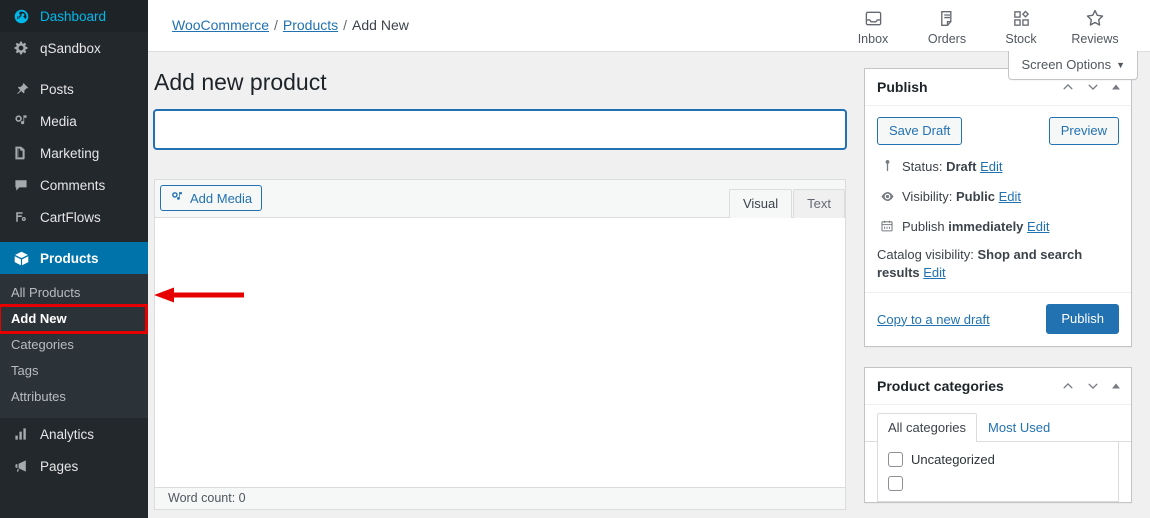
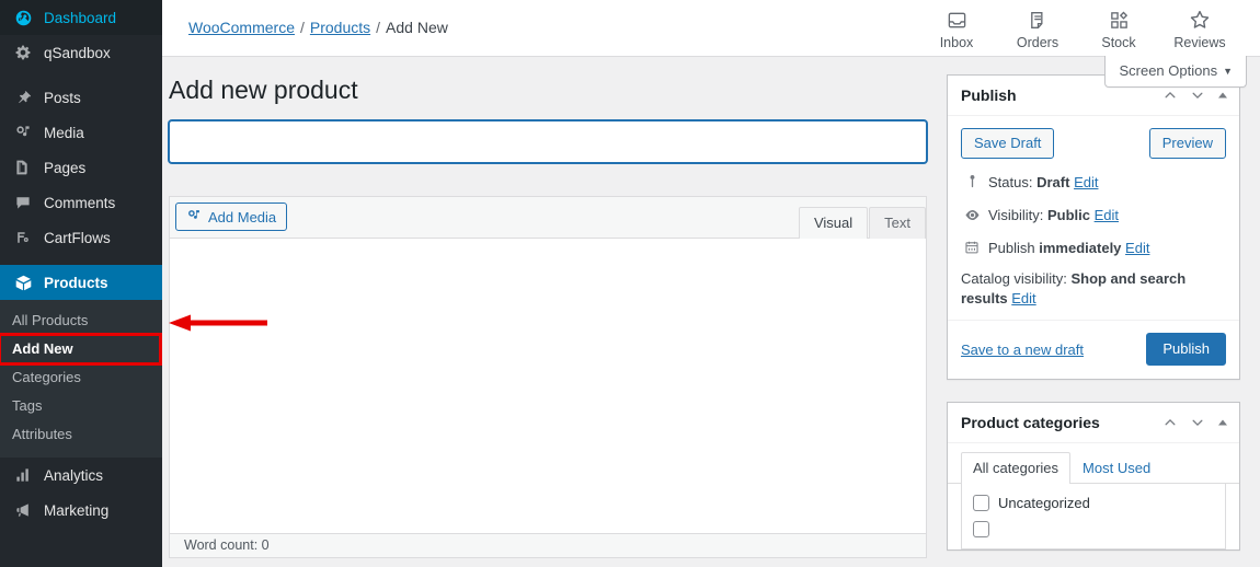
  Dashboard
  qSandbox
  Posts
  Media
- Marketing
+ Pages
  Comments
  CartFlows
  Products
  All Products
  Add New
  Categories
  Tags
  Attributes
  Analytics
- Pages
+ Marketing
  WooCommerce / Products / Add New
  Inbox
  Orders
  Stock
  Reviews
  Screen Options ▼
  Add new product
  Add Media
  Visual
  Text
  Word count: 0
  Publish
  Save Draft
  Preview
  Status: Draft Edit
  Visibility: Public Edit
  Publish immediately Edit
  Catalog visibility: Shop and search results Edit
- Copy to a new draft
+ Save to a new draft
  Publish
  Product categories
  All categories
  Most Used
  Uncategorized
